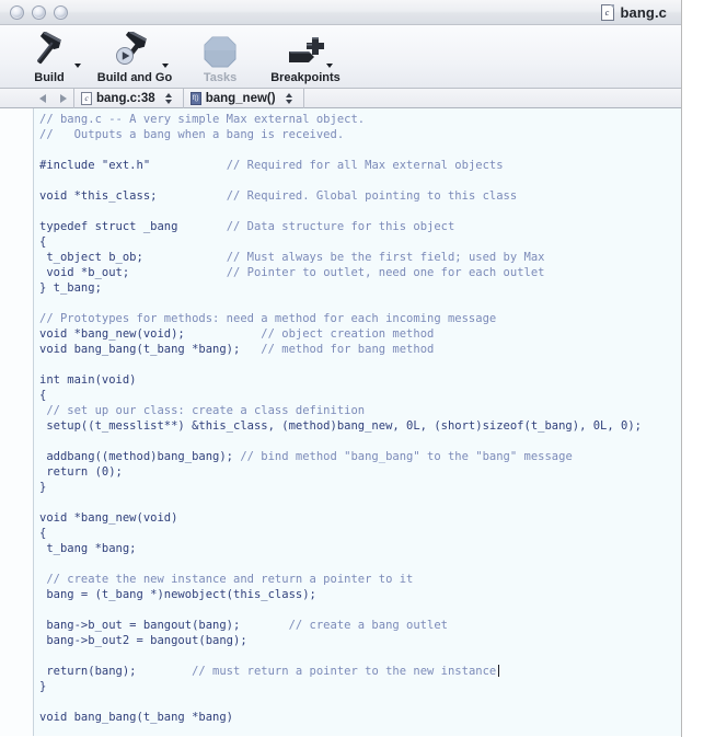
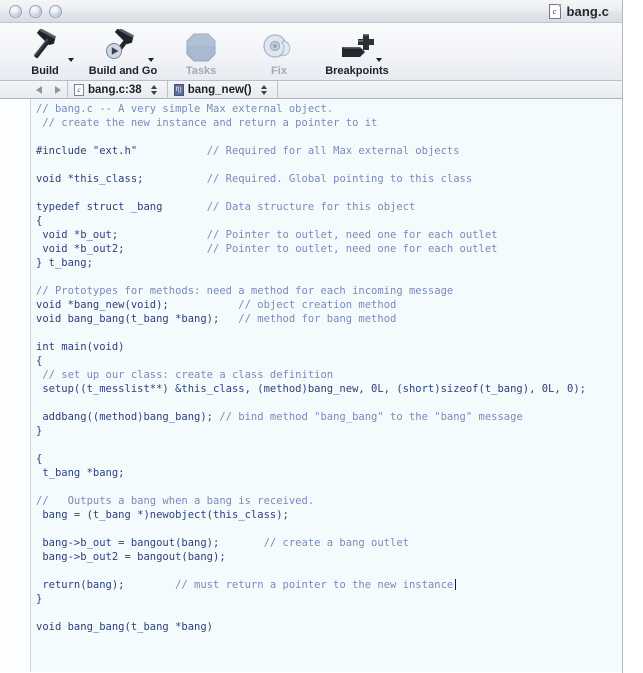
  c
  bang.c
  Build
  Build and Go
  Tasks
+ Fix
  Breakpoints
  c
  bang.c:38
  bang_new()
  // bang.c -- A very simple Max external object.
- // Outputs a bang when a bang is received.
+ // create the new instance and return a pointer to it
  #include "ext.h" // Required for all Max external objects
  void *this_class; // Required. Global pointing to this class
  typedef struct _bang // Data structure for this object
  {
- t_object b_ob; // Must always be the first field; used by Max
  void *b_out; // Pointer to outlet, need one for each outlet
+ void *b_out2; // Pointer to outlet, need one for each outlet
  } t_bang;
  // Prototypes for methods: need a method for each incoming message
  void *bang_new(void); // object creation method
  void bang_bang(t_bang *bang); // method for bang method
  int main(void)
  {
  // set up our class: create a class definition
  setup((t_messlist**) &this_class, (method)bang_new, 0L, (short)sizeof(t_bang), 0L, 0);
  addbang((method)bang_bang); // bind method "bang_bang" to the "bang" message
- return (0);
  }
- void *bang_new(void)
  {
  t_bang *bang;
- // create the new instance and return a pointer to it
+ // Outputs a bang when a bang is received.
  bang = (t_bang *)newobject(this_class);
  bang->b_out = bangout(bang); // create a bang outlet
  bang->b_out2 = bangout(bang);
  return(bang); // must return a pointer to the new instance
  }
  void bang_bang(t_bang *bang)
